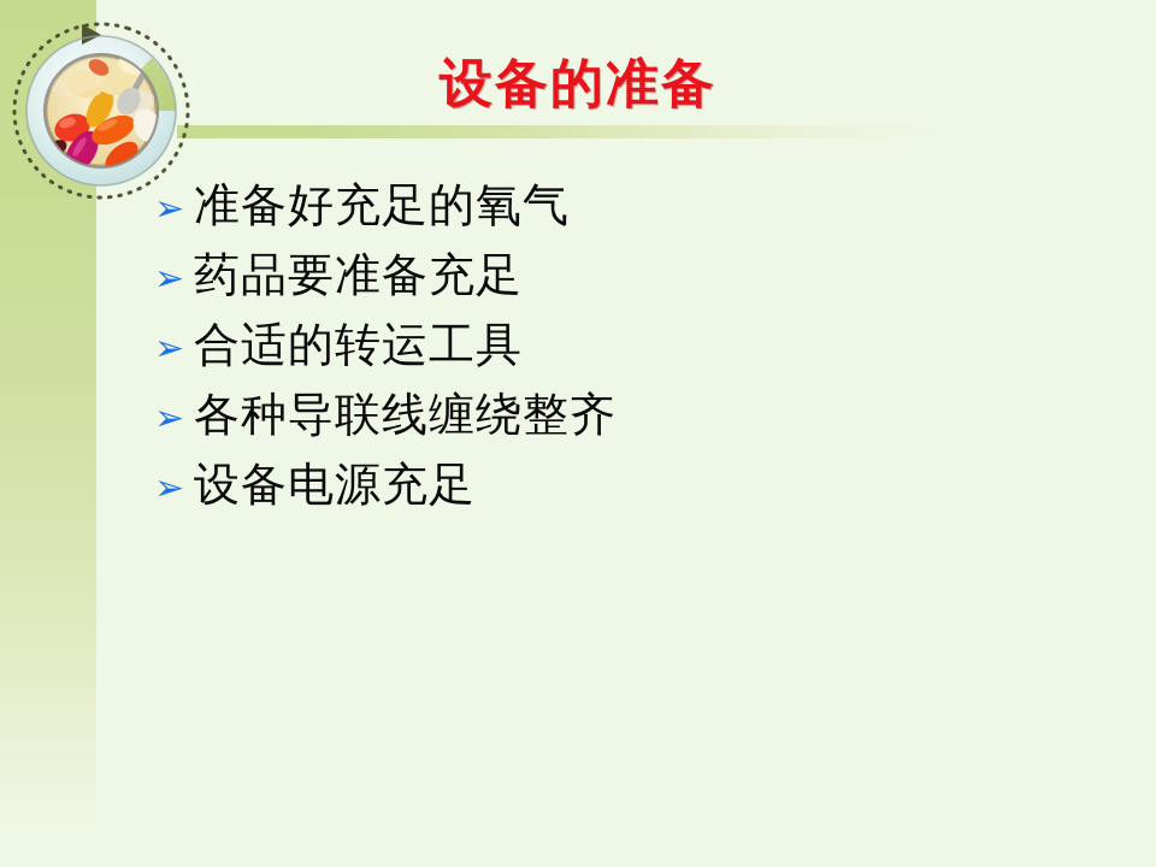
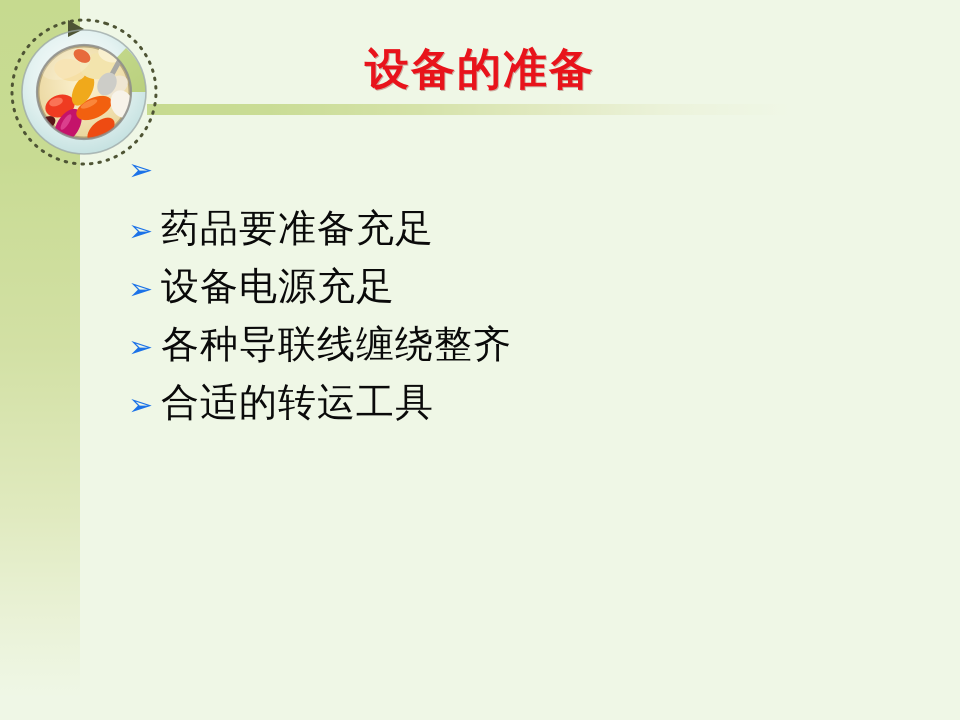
  设备的准备
  ➢
- 准备好充足的氧气
  ➢
  药品要准备充足
  ➢
- 合适的转运工具
+ 设备电源充足
  ➢
  各种导联线缠绕整齐
  ➢
- 设备电源充足
+ 合适的转运工具
